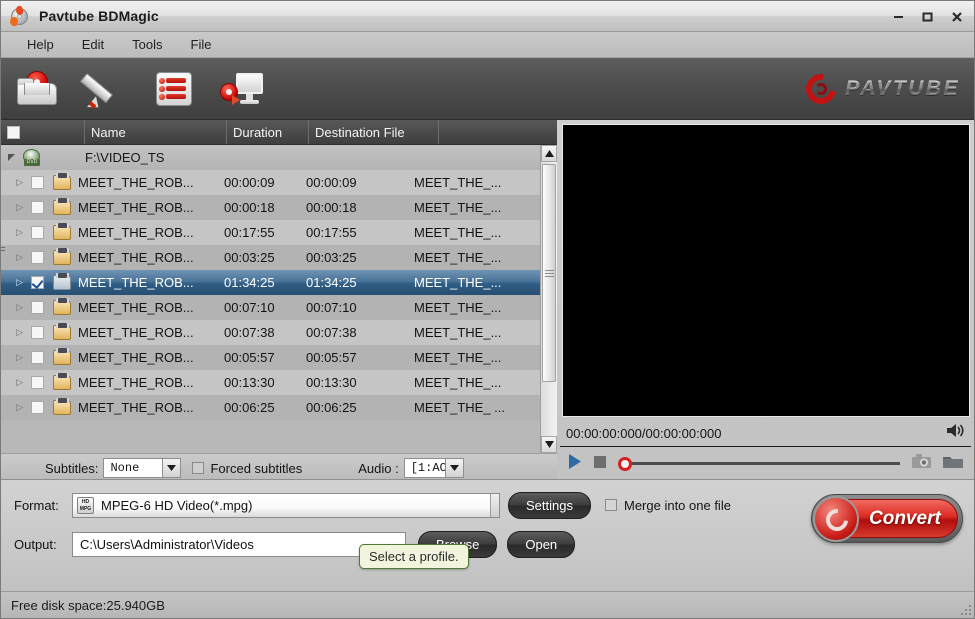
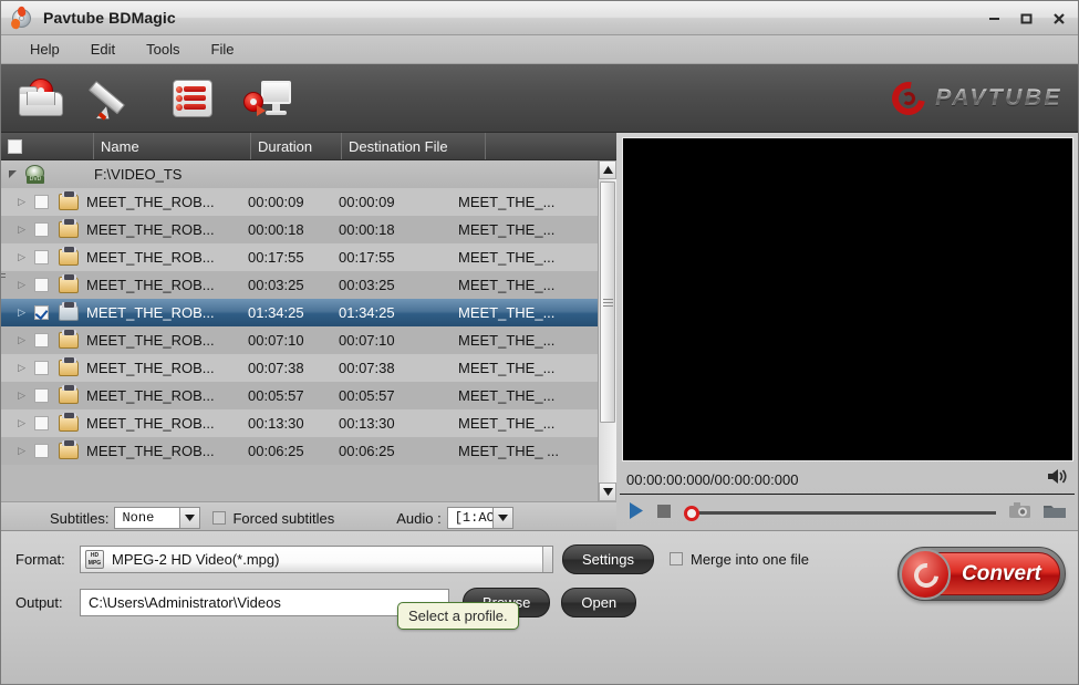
  Pavtube BDMagic
  Help
  Edit
  Tools
  File
  PAVTUBE
  Name
  Duration
  Destination File
  F:\VIDEO_TS
  ▷
  MEET_THE_ROB...
  00:00:09
  00:00:09
  MEET_THE_...
  ▷
  MEET_THE_ROB...
  00:00:18
  00:00:18
  MEET_THE_...
  ▷
  MEET_THE_ROB...
  00:17:55
  00:17:55
  MEET_THE_...
  ▷
  MEET_THE_ROB...
  00:03:25
  00:03:25
  MEET_THE_...
  ▷
  MEET_THE_ROB...
  01:34:25
  01:34:25
  MEET_THE_...
  ▷
  MEET_THE_ROB...
  00:07:10
  00:07:10
  MEET_THE_...
  ▷
  MEET_THE_ROB...
  00:07:38
  00:07:38
  MEET_THE_...
  ▷
  MEET_THE_ROB...
  00:05:57
  00:05:57
  MEET_THE_...
  ▷
  MEET_THE_ROB...
  00:13:30
  00:13:30
  MEET_THE_...
  ▷
  MEET_THE_ROB...
  00:06:25
  00:06:25
  MEET_THE_ ...
  Subtitles:
  None
  Forced subtitles
  Audio :
  [1:AC
  00:00:00:000/00:00:00:000
  Format:
- MPEG-6 HD Video(*.mpg)
+ MPEG-2 HD Video(*.mpg)
  Settings
  Merge into one file
  Output:
  C:\Users\Administrator\Videos
  Open
  Convert
  Select a profile.
- Free disk space:25.940GB
